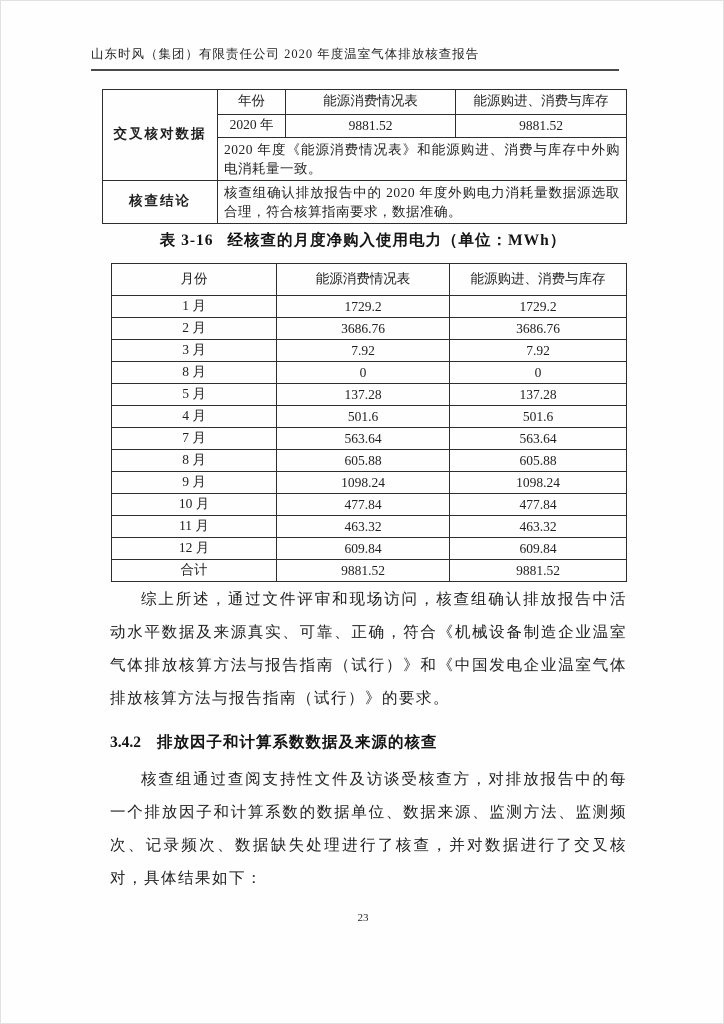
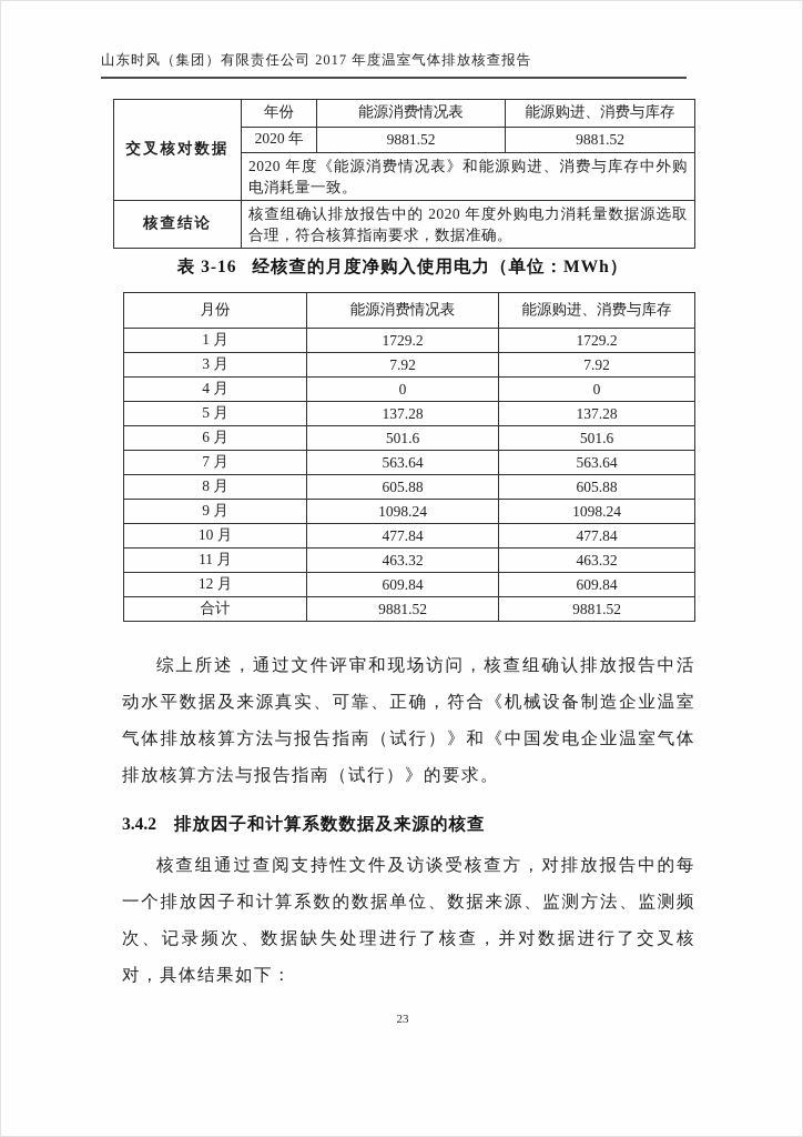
- 山东时风（集团）有限责任公司 2020 年度温室气体排放核查报告
+ 山东时风（集团）有限责任公司 2017 年度温室气体排放核查报告
  交叉核对数据	年份	能源消费情况表	能源购进、消费与库存
  2020 年	9881.52	9881.52
  2020 年度《能源消费情况表》和能源购进、消费与库存中外购电消耗量一致。
  核查结论	核查组确认排放报告中的 2020 年度外购电力消耗量数据源选取合理，符合核算指南要求，数据准确。
  表 3-16 经核查的月度净购入使用电力（单位：MWh）
  月份	能源消费情况表	能源购进、消费与库存
  1 月	1729.2	1729.2
- 2 月	3686.76	3686.76
  3 月	7.92	7.92
- 8 月	0	0
+ 4 月	0	0
  5 月	137.28	137.28
- 4 月	501.6	501.6
+ 6 月	501.6	501.6
  7 月	563.64	563.64
  8 月	605.88	605.88
  9 月	1098.24	1098.24
  10 月	477.84	477.84
  11 月	463.32	463.32
  12 月	609.84	609.84
  合计	9881.52	9881.52
  综上所述，通过文件评审和现场访问，核查组确认排放报告中活动水平数据及来源真实、可靠、正确，符合《机械设备制造企业温室气体排放核算方法与报告指南（试行）》和《中国发电企业温室气体排放核算方法与报告指南（试行）》的要求。
  3.4.2 排放因子和计算系数数据及来源的核查
  核查组通过查阅支持性文件及访谈受核查方，对排放报告中的每一个排放因子和计算系数的数据单位、数据来源、监测方法、监测频次、记录频次、数据缺失处理进行了核查，并对数据进行了交叉核对，具体结果如下：
  23
